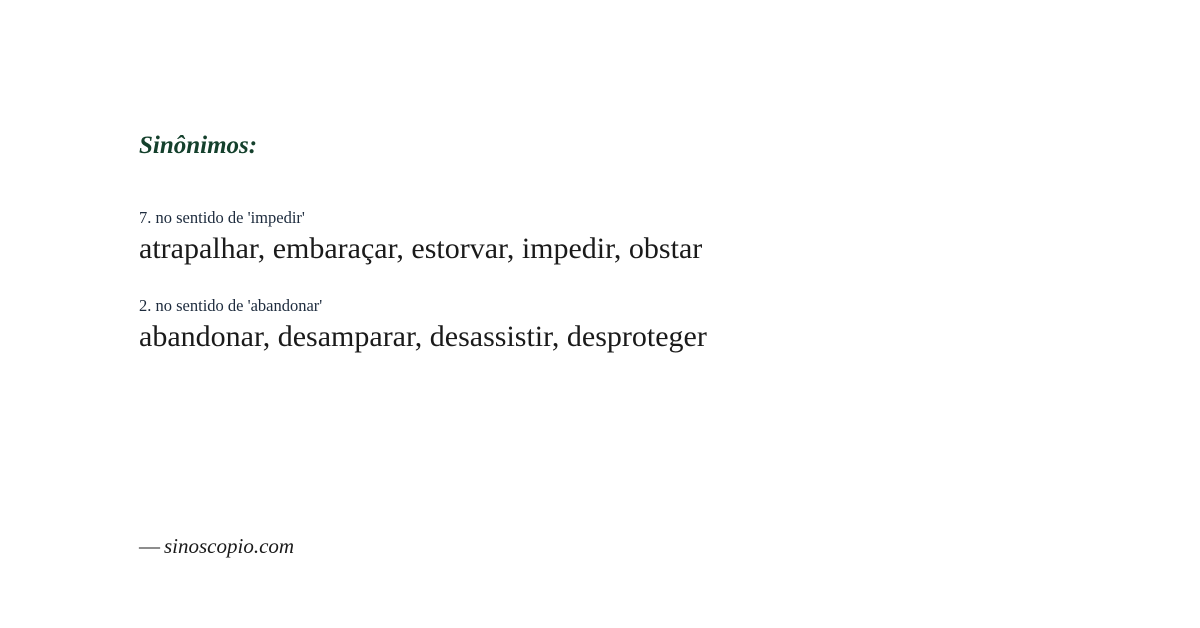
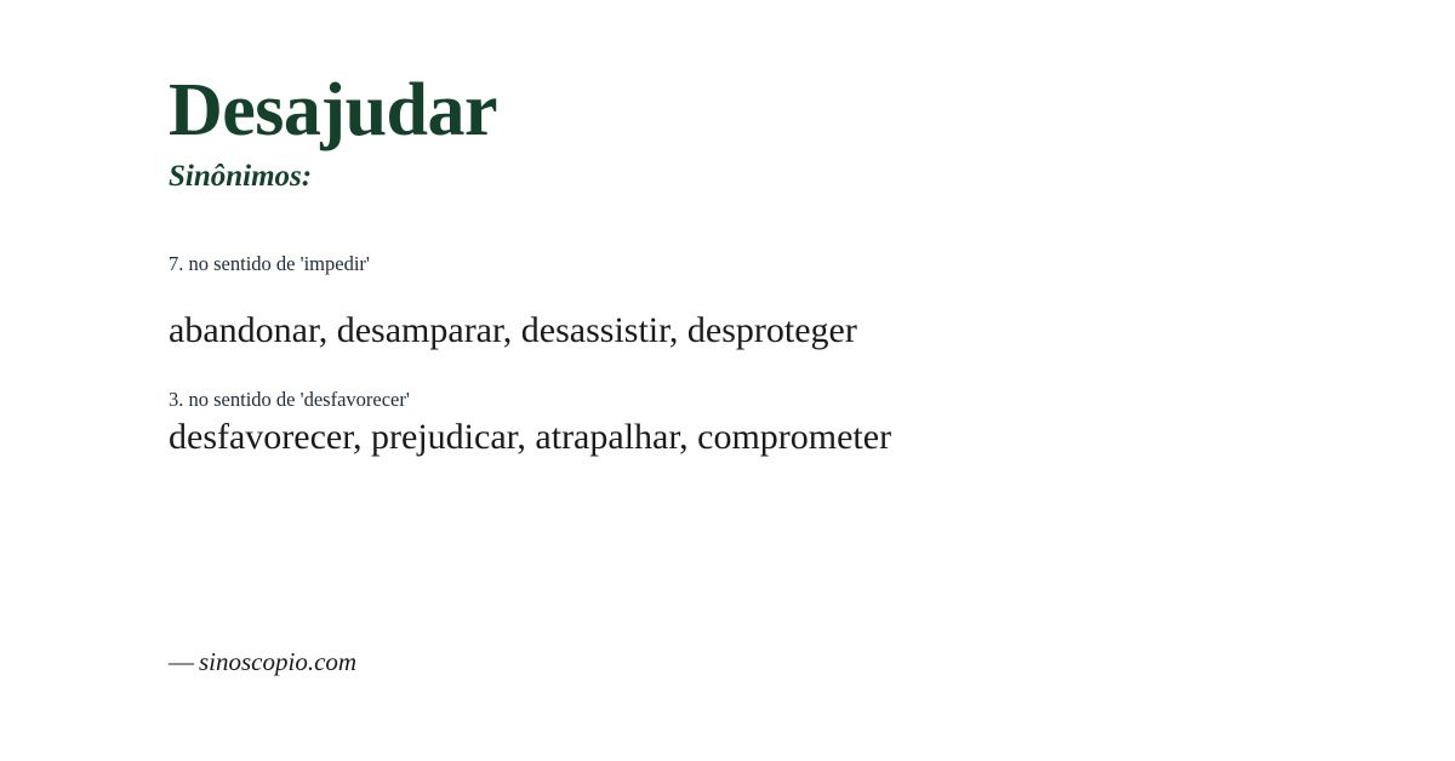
+ Desajudar
  Sinônimos:
  7. no sentido de 'impedir'
- atrapalhar, embaraçar, estorvar, impedir, obstar
- 2. no sentido de 'abandonar'
  abandonar, desamparar, desassistir, desproteger
+ 3. no sentido de 'desfavorecer'
+ desfavorecer, prejudicar, atrapalhar, comprometer
  — sinoscopio.com
